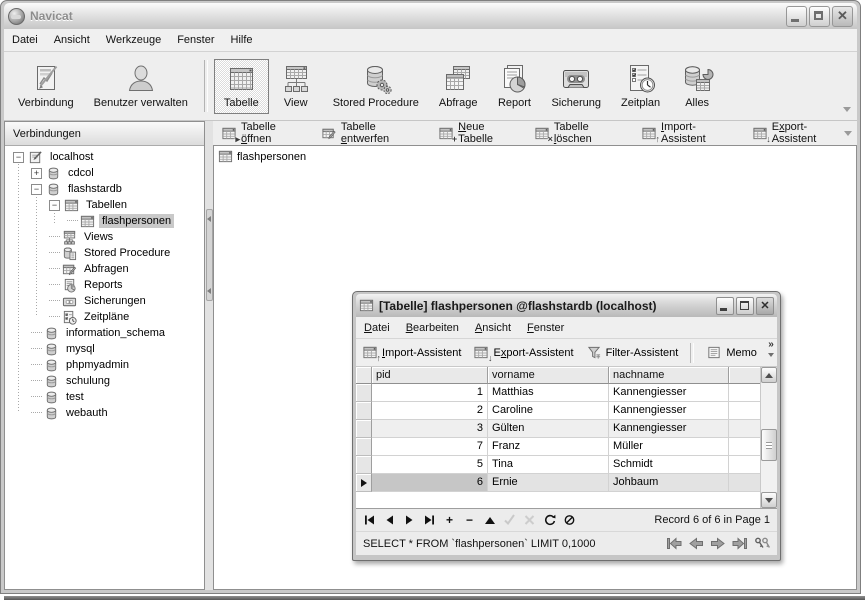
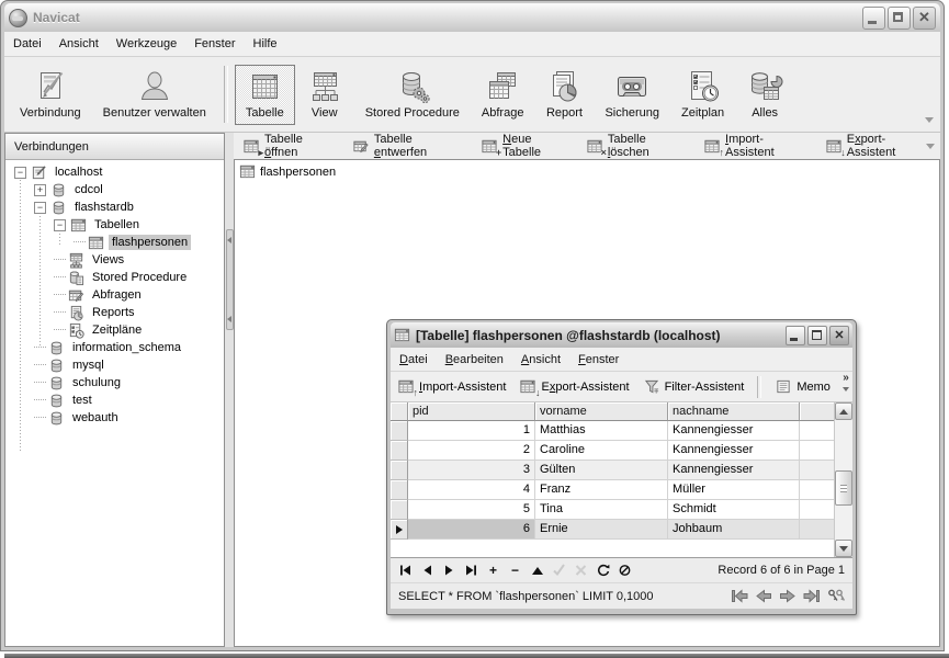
  Navicat
  Datei
  Ansicht
  Werkzeuge
  Fenster
  Hilfe
  Verbindung
  Benutzer verwalten
  Tabelle
  View
  Stored Procedure
  Abfrage
  Report
  Sicherung
  Zeitplan
  Alles
  Verbindungen
  localhost
  cdcol
  flashstardb
  Tabellen
  flashpersonen
  Views
  Stored Procedure
  Abfragen
  Reports
- Sicherungen
  Zeitpläne
  information_schema
  mysql
- phpmyadmin
  schulung
  test
  webauth
  ▸
  Tabelle öffnen
  Tabelle entwerfen
  +
  Neue Tabelle
  ×
  Tabelle löschen
  ↑
  Import-Assistent
  ↓
  Export-Assistent
  flashpersonen
  [Tabelle] flashpersonen @flashstardb (localhost)
  Datei
  Bearbeiten
  Ansicht
  Fenster
  ↑
  Import-Assistent
  ↓
  Export-Assistent
  Filter-Assistent
  Memo
  »
  pid
  vorname
  nachname
  1
  Matthias
  Kannengiesser
  2
  Caroline
  Kannengiesser
  3
  Gülten
  Kannengiesser
- 7
+ 4
  Franz
  Müller
  5
  Tina
  Schmidt
  6
  Ernie
  Johbaum
  +
  −
  Record 6 of 6 in Page 1
  SELECT * FROM `flashpersonen` LIMIT 0,1000
